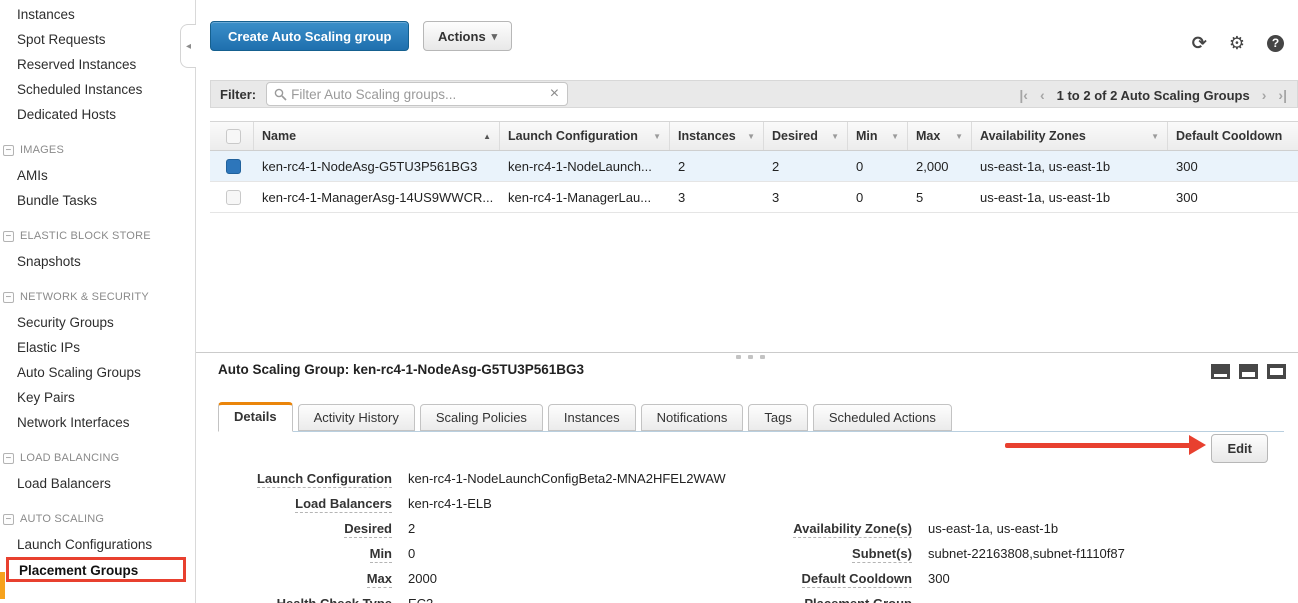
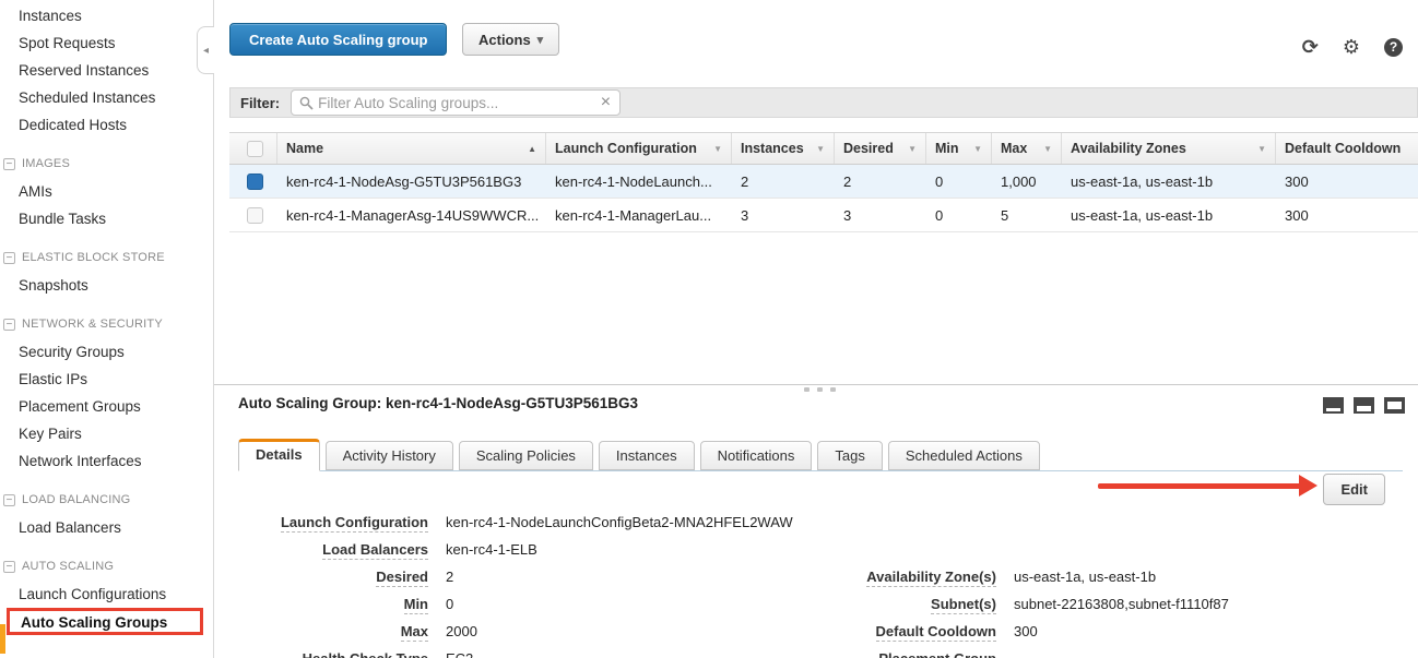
  Instances
  Spot Requests
  Reserved Instances
  Scheduled Instances
  Dedicated Hosts
  −
  IMAGES
  AMIs
  Bundle Tasks
  −
  ELASTIC BLOCK STORE
  Snapshots
  −
  NETWORK & SECURITY
  Security Groups
  Elastic IPs
- Auto Scaling Groups
+ Placement Groups
  Key Pairs
  Network Interfaces
  −
  LOAD BALANCING
  Load Balancers
  −
  AUTO SCALING
  Launch Configurations
- Placement Groups
+ Auto Scaling Groups
  ◂
  Create Auto Scaling group
  Actions
  ▾
  ⟳
  ⚙
  ?
  Filter:
  Filter Auto Scaling groups...
  ×
- |‹
- ‹
- 1 to 2 of 2 Auto Scaling Groups
- ›
- ›|
  Name
  ▲
  Launch Configuration
  ▼
  Instances
  ▼
  Desired
  ▼
  Min
  ▼
  Max
  ▼
  Availability Zones
  ▼
  Default Cooldown
  ken-rc4-1-NodeAsg-G5TU3P561BG3
  ken-rc4-1-NodeLaunch...
  2
  2
  0
- 2,000
+ 1,000
  us-east-1a, us-east-1b
  300
  ken-rc4-1-ManagerAsg-14US9WWCR...
  ken-rc4-1-ManagerLau...
  3
  3
  0
  5
  us-east-1a, us-east-1b
  300
  Auto Scaling Group: ken-rc4-1-NodeAsg-G5TU3P561BG3
  Details
  Activity History
  Scaling Policies
  Instances
  Notifications
  Tags
  Scheduled Actions
  Edit
  Launch Configuration
  ken-rc4-1-NodeLaunchConfigBeta2-MNA2HFEL2WAW
  Load Balancers
  ken-rc4-1-ELB
  Desired
  2
  Min
  0
  Max
  2000
  Availability Zone(s)
  us-east-1a, us-east-1b
  Subnet(s)
  subnet-22163808,subnet-f1110f87
  Default Cooldown
  300
